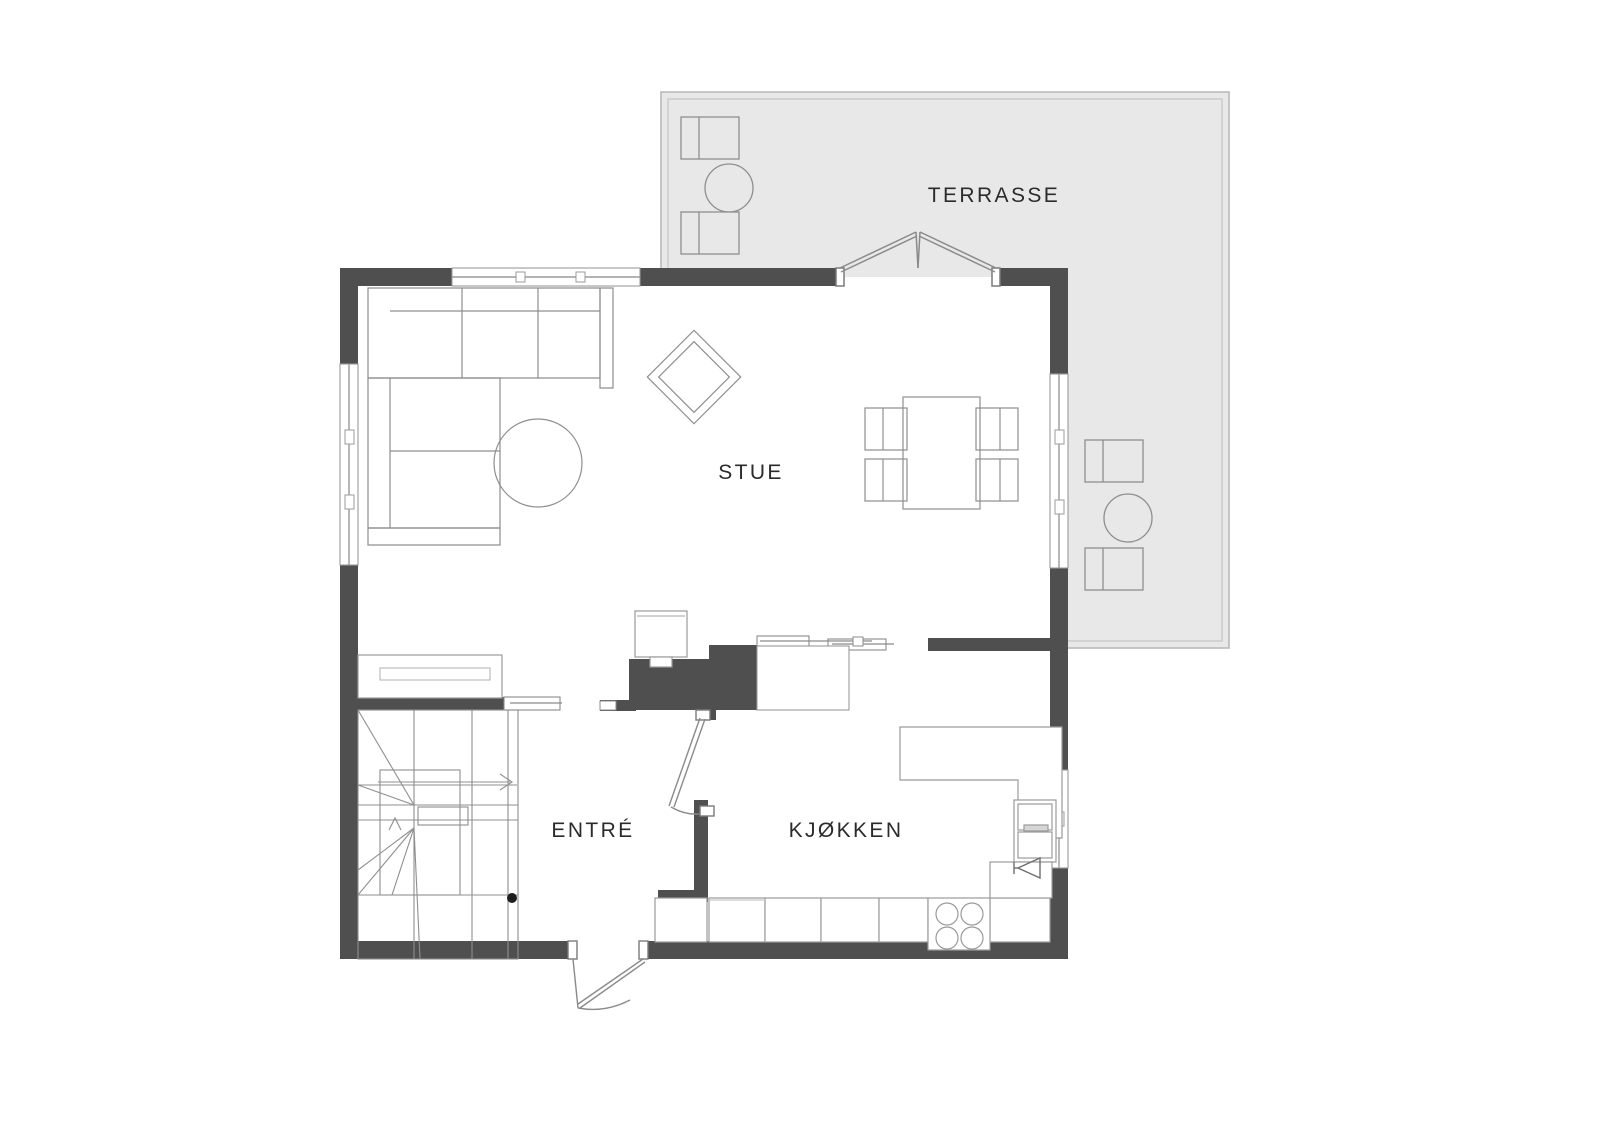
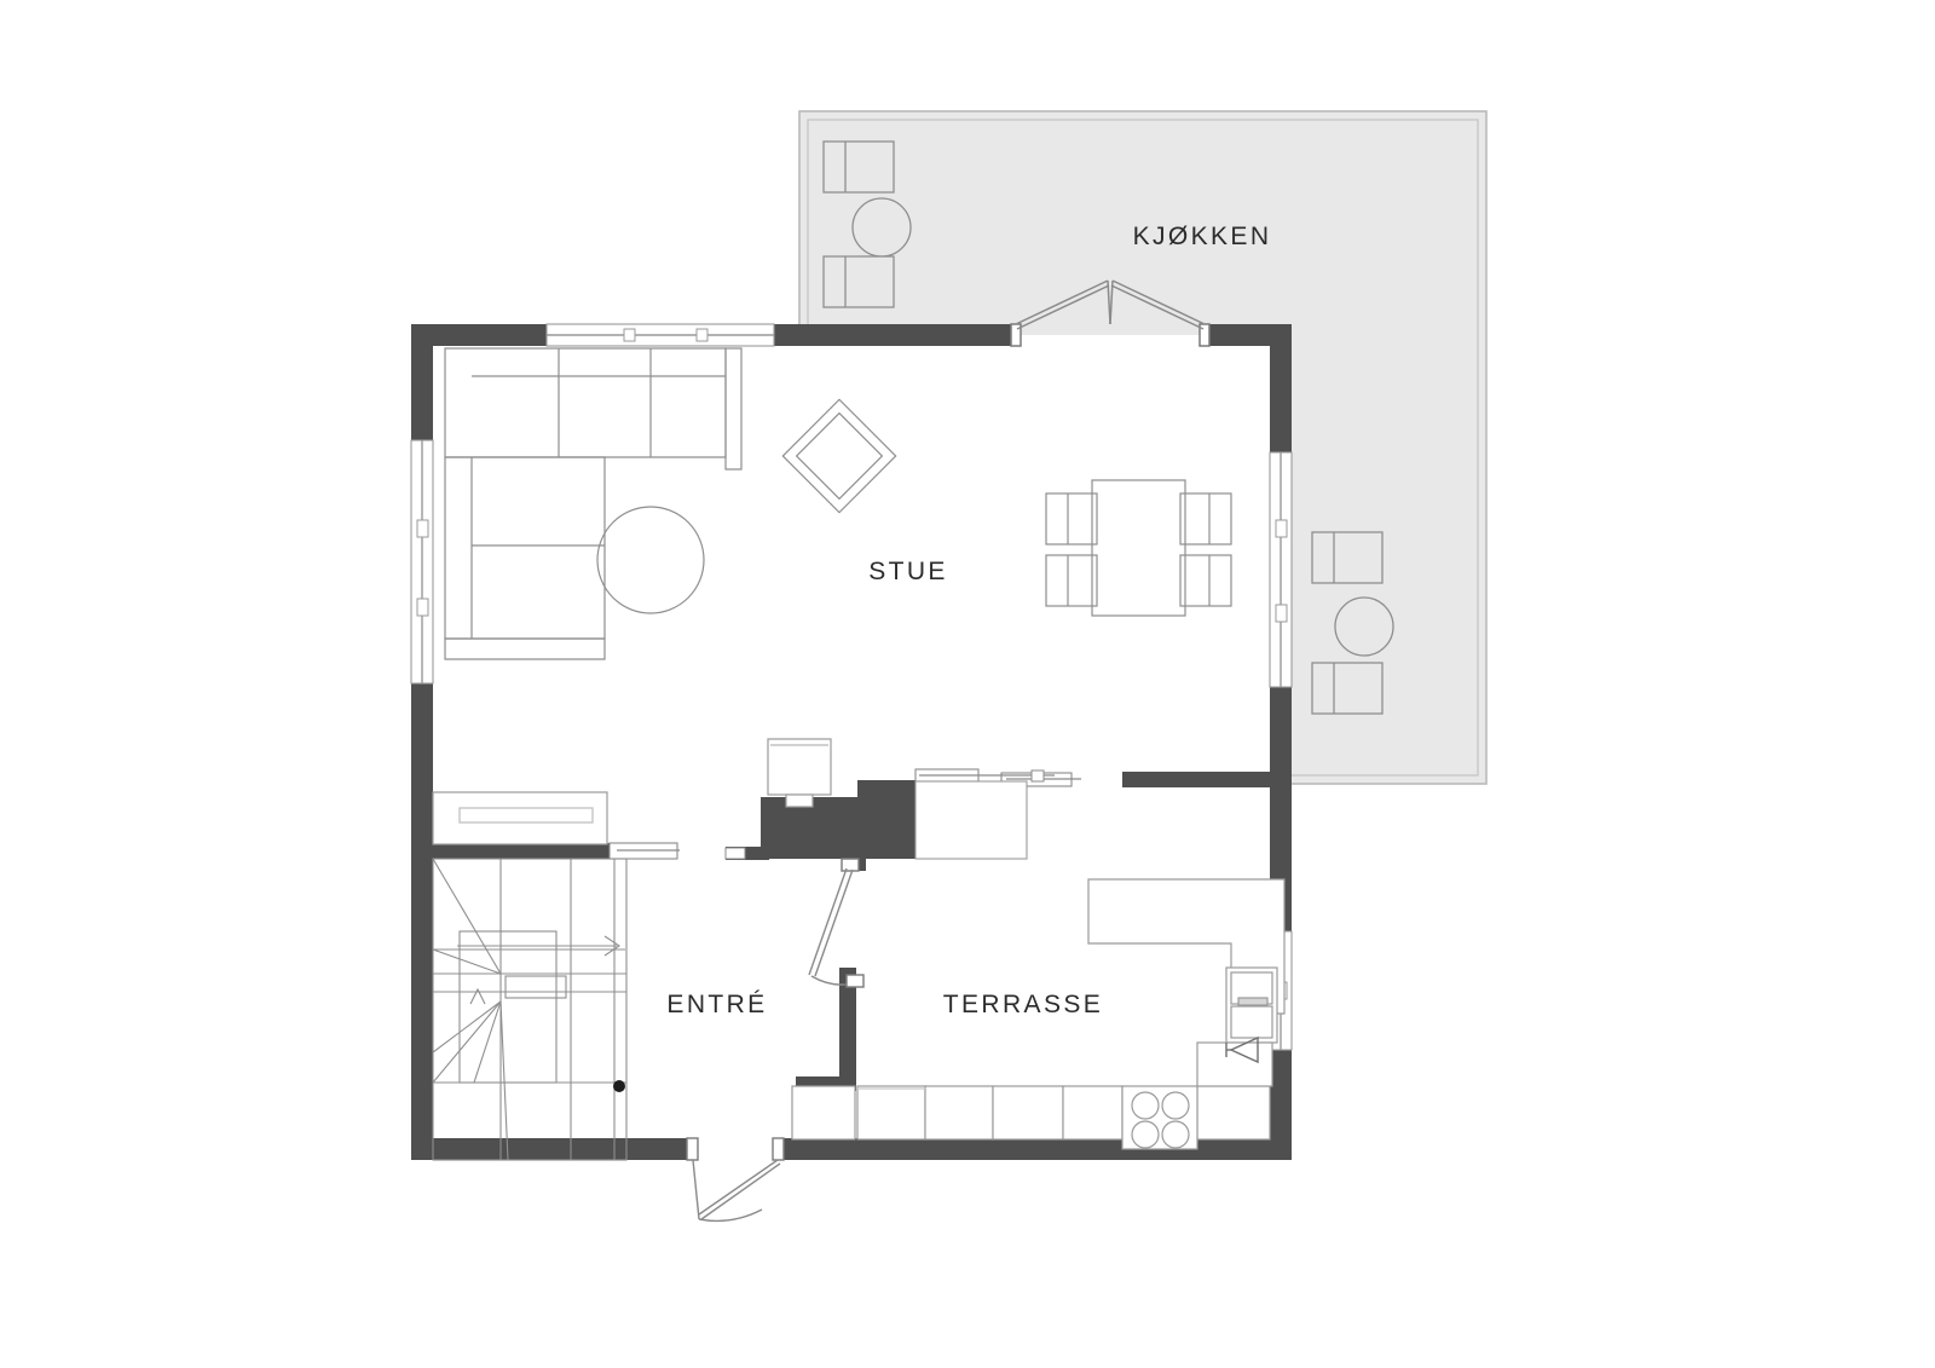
- TERRASSE
+ KJØKKEN
  STUE
  ENTRÉ
- KJØKKEN
+ TERRASSE
